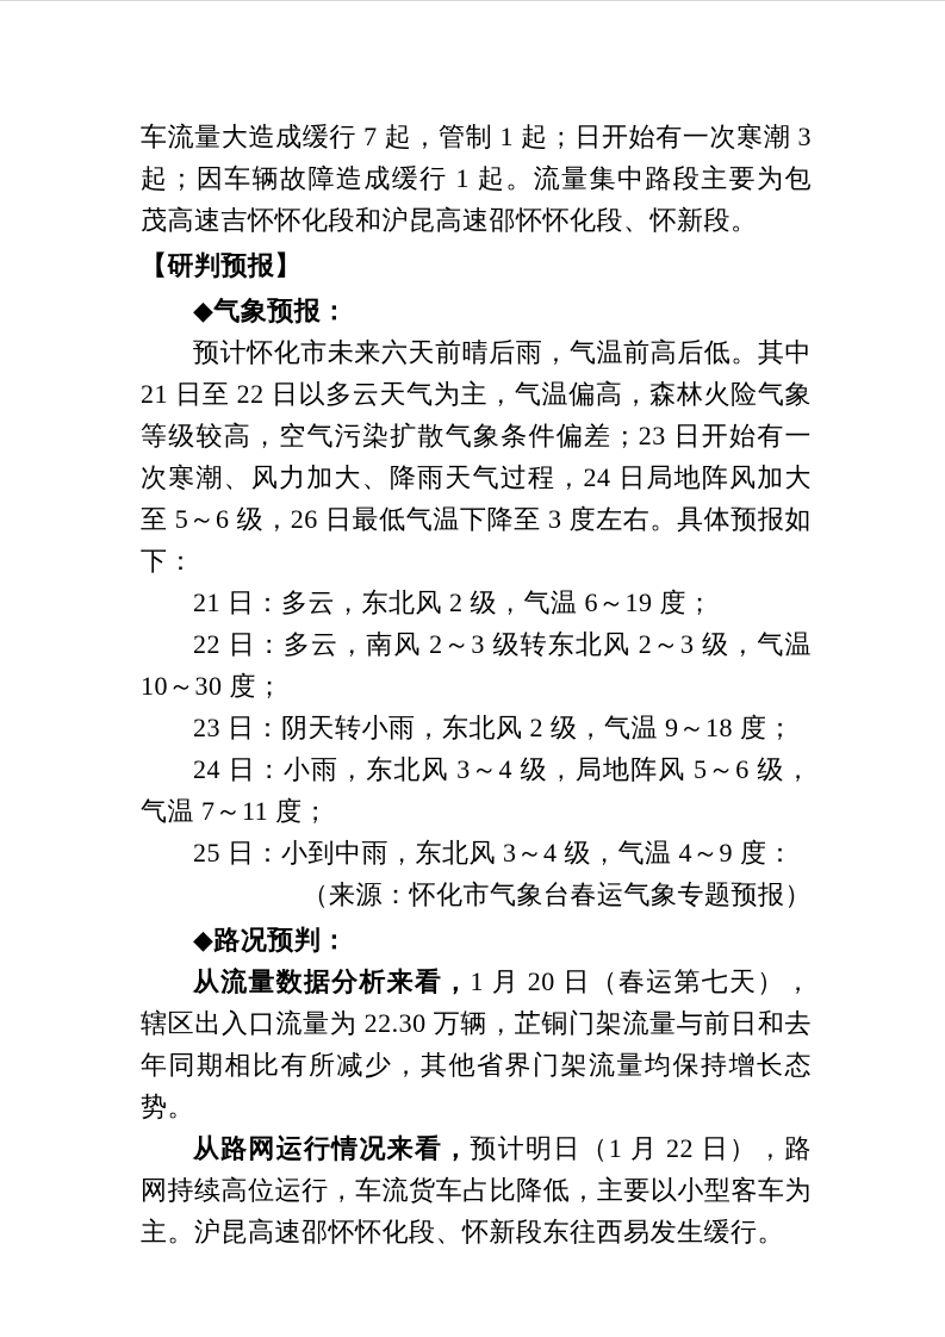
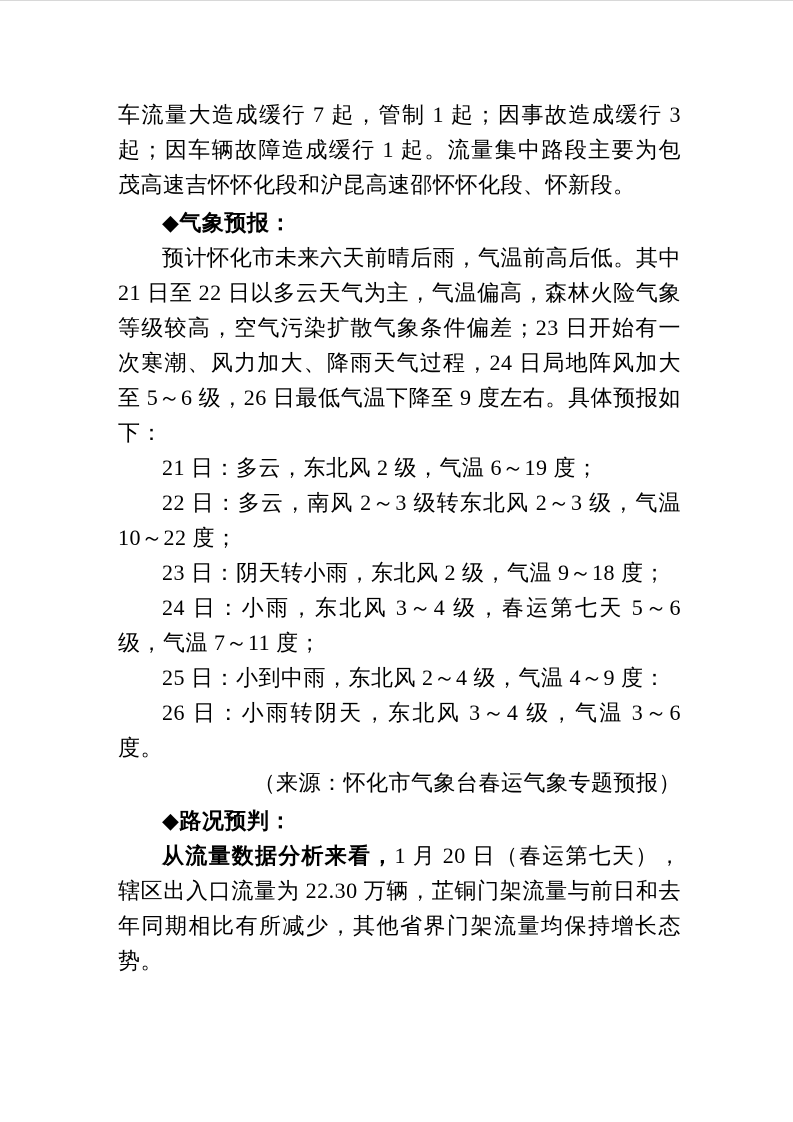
- 车流量大造成缓行 7 起，管制 1 起；日开始有一次寒潮 3 起；因车辆故障造成缓行 1 起。流量集中路段主要为包茂高速吉怀怀化段和沪昆高速邵怀怀化段、怀新段。
+ 车流量大造成缓行 7 起，管制 1 起；因事故造成缓行 3 起；因车辆故障造成缓行 1 起。流量集中路段主要为包茂高速吉怀怀化段和沪昆高速邵怀怀化段、怀新段。
- 【研判预报】
  ◆气象预报：
- 预计怀化市未来六天前晴后雨，气温前高后低。其中 21 日至 22 日以多云天气为主，气温偏高，森林火险气象等级较高，空气污染扩散气象条件偏差；23 日开始有一次寒潮、风力加大、降雨天气过程，24 日局地阵风加大至 5～6 级，26 日最低气温下降至 3 度左右。具体预报如下：
+ 预计怀化市未来六天前晴后雨，气温前高后低。其中 21 日至 22 日以多云天气为主，气温偏高，森林火险气象等级较高，空气污染扩散气象条件偏差；23 日开始有一次寒潮、风力加大、降雨天气过程，24 日局地阵风加大至 5～6 级，26 日最低气温下降至 9 度左右。具体预报如下：
  21 日：多云，东北风 2 级，气温 6～19 度；
- 22 日：多云，南风 2～3 级转东北风 2～3 级，气温 10～30 度；
+ 22 日：多云，南风 2～3 级转东北风 2～3 级，气温 10～22 度；
  23 日：阴天转小雨，东北风 2 级，气温 9～18 度；
- 24 日：小雨，东北风 3～4 级，局地阵风 5～6 级，气温 7～11 度；
+ 24 日：小雨，东北风 3～4 级，春运第七天 5～6 级，气温 7～11 度；
- 25 日：小到中雨，东北风 3～4 级，气温 4～9 度：
+ 25 日：小到中雨，东北风 2～4 级，气温 4～9 度：
+ 26 日：小雨转阴天，东北风 3～4 级，气温 3～6 度。
  （来源：怀化市气象台春运气象专题预报）
  ◆路况预判：
  从流量数据分析来看，1 月 20 日（春运第七天），辖区出入口流量为 22.30 万辆，芷铜门架流量与前日和去年同期相比有所减少，其他省界门架流量均保持增长态势。
- 从路网运行情况来看，预计明日（1 月 22 日），路网持续高位运行，车流货车占比降低，主要以小型客车为主。沪昆高速邵怀怀化段、怀新段东往西易发生缓行。
